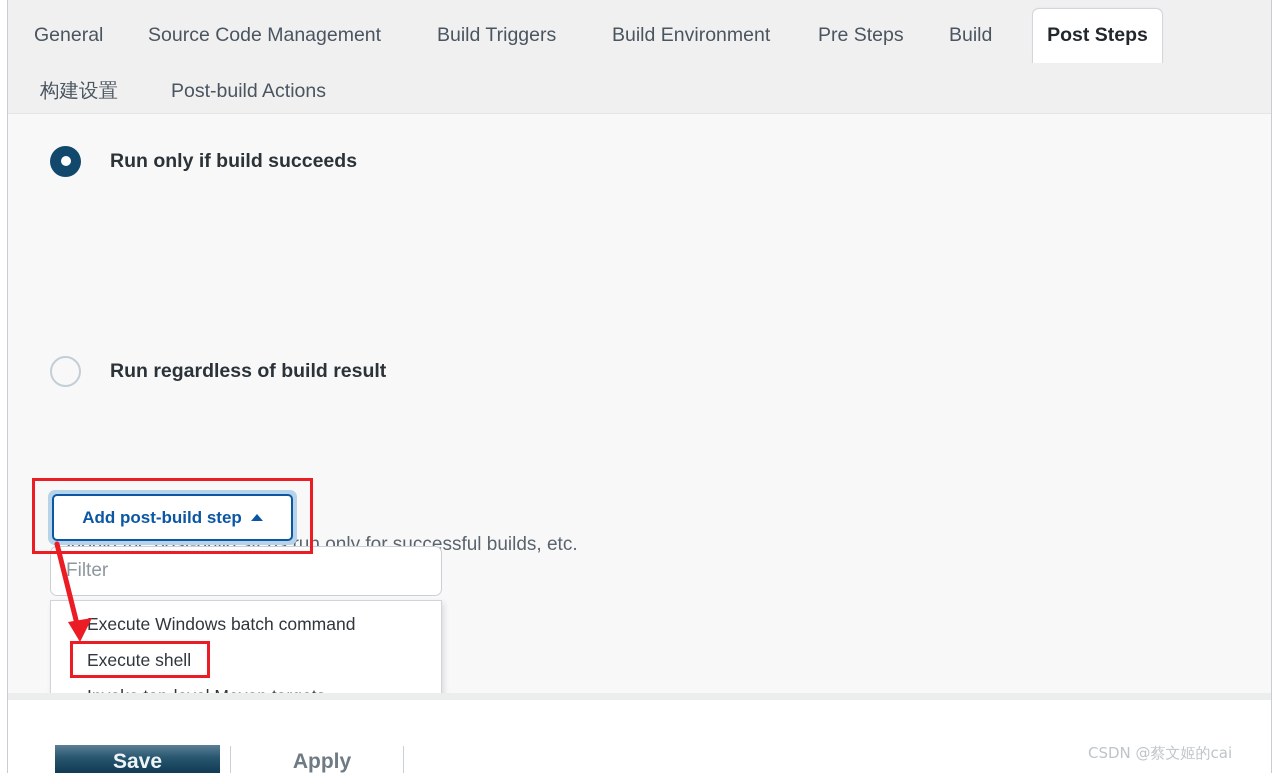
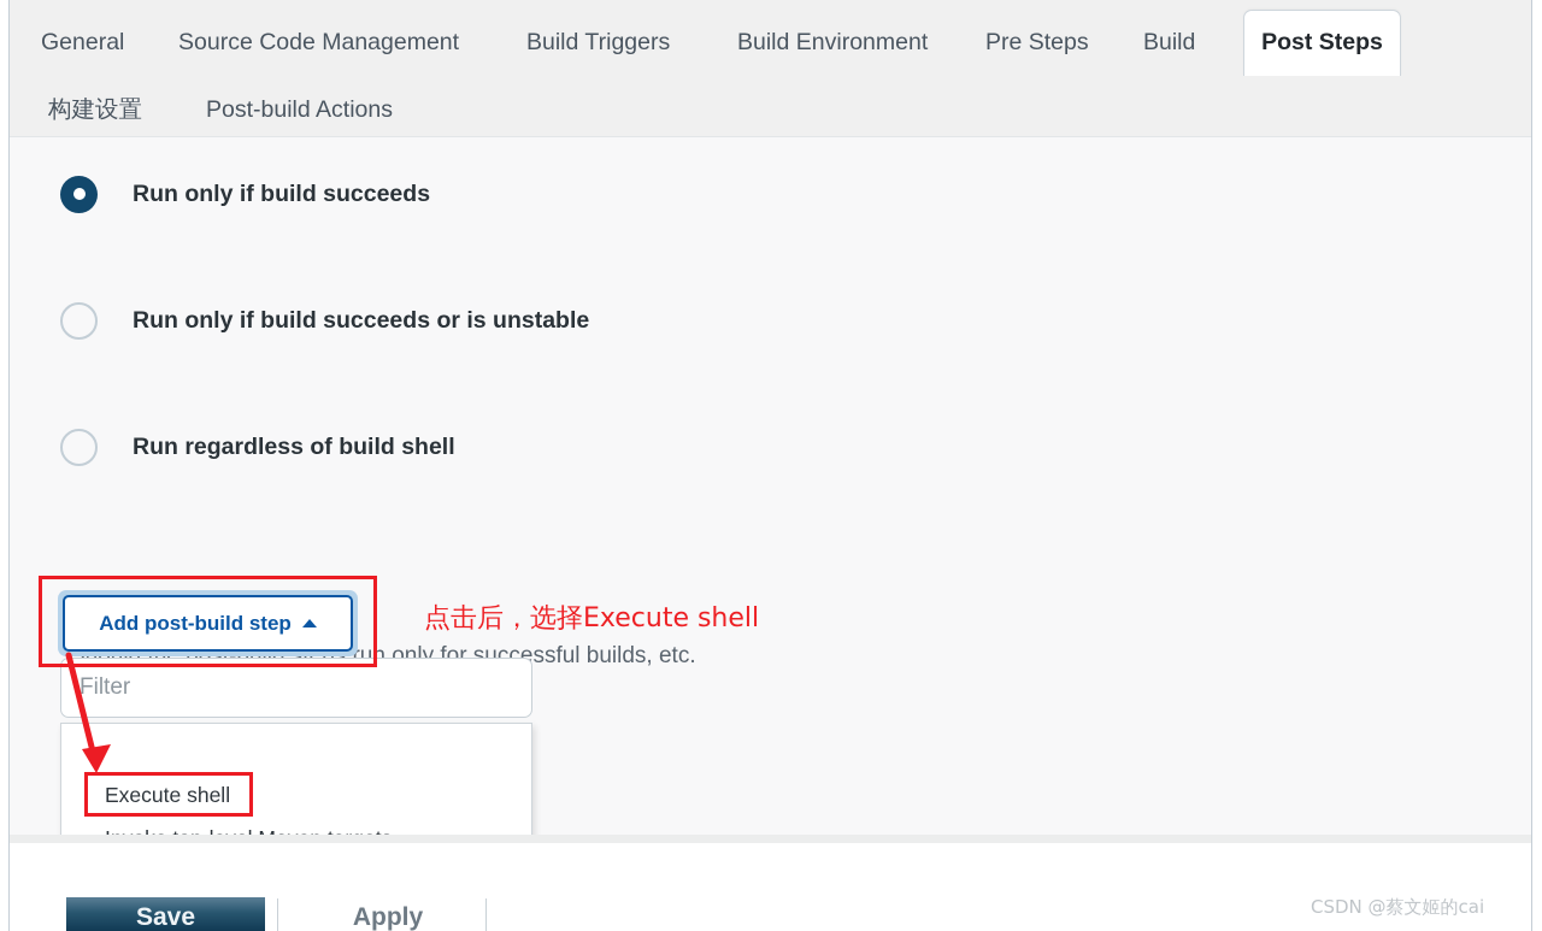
  General
  Source Code Management
  Build Triggers
  Build Environment
  Pre Steps
  Build
  Post Steps
  构建设置
  Post-build Actions
  Run only if build succeeds
+ Run only if build succeeds or is unstable
- Run regardless of build result
+ Run regardless of build shell
  Add post-build step
  Filter
- Execute Windows batch command
  Execute shell
  Save
  Apply
+ 点击后，选择Execute shell
  CSDN @蔡文姬的cai
